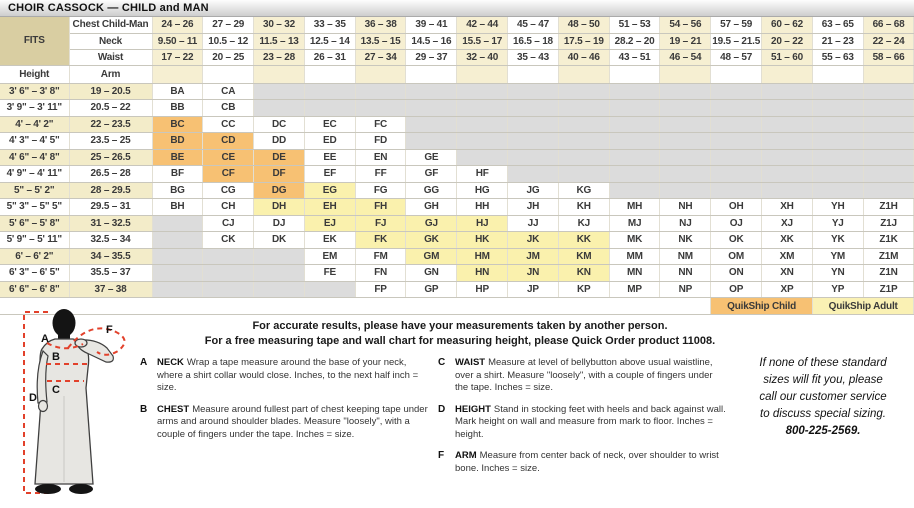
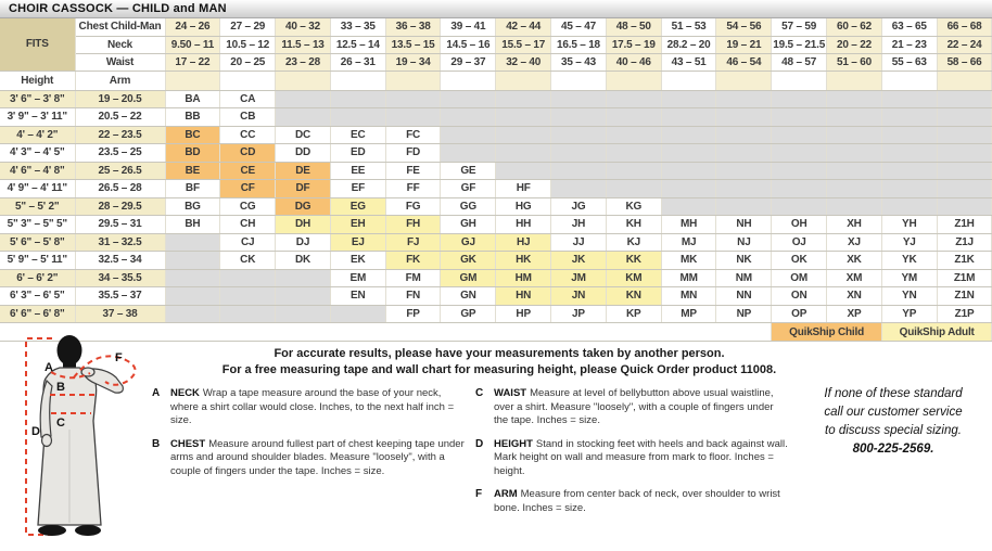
  CHOIR CASSOCK — CHILD and MAN
- FITS	Chest Child-Man	24 – 26	27 – 29	30 – 32	33 – 35	36 – 38	39 – 41	42 – 44	45 – 47	48 – 50	51 – 53	54 – 56	57 – 59	60 – 62	63 – 65	66 – 68
+ FITS	Chest Child-Man	24 – 26	27 – 29	40 – 32	33 – 35	36 – 38	39 – 41	42 – 44	45 – 47	48 – 50	51 – 53	54 – 56	57 – 59	60 – 62	63 – 65	66 – 68
  Neck	9.50 – 11	10.5 – 12	11.5 – 13	12.5 – 14	13.5 – 15	14.5 – 16	15.5 – 17	16.5 – 18	17.5 – 19	28.2 – 20	19 – 21	19.5 – 21.5	20 – 22	21 – 23	22 – 24
- Waist	17 – 22	20 – 25	23 – 28	26 – 31	27 – 34	29 – 37	32 – 40	35 – 43	40 – 46	43 – 51	46 – 54	48 – 57	51 – 60	55 – 63	58 – 66
+ Waist	17 – 22	20 – 25	23 – 28	26 – 31	19 – 34	29 – 37	32 – 40	35 – 43	40 – 46	43 – 51	46 – 54	48 – 57	51 – 60	55 – 63	58 – 66
  Height	Arm
  3' 6" – 3' 8"	19 – 20.5	BA	CA
  3' 9" – 3' 11"	20.5 – 22	BB	CB
  4' – 4' 2"	22 – 23.5	BC	CC	DC	EC	FC
  4' 3" – 4' 5"	23.5 – 25	BD	CD	DD	ED	FD
- 4' 6" – 4' 8"	25 – 26.5	BE	CE	DE	EE	EN	GE
+ 4' 6" – 4' 8"	25 – 26.5	BE	CE	DE	EE	FE	GE
  4' 9" – 4' 11"	26.5 – 28	BF	CF	DF	EF	FF	GF	HF
  5" – 5' 2"	28 – 29.5	BG	CG	DG	EG	FG	GG	HG	JG	KG
  5" 3" – 5" 5"	29.5 – 31	BH	CH	DH	EH	FH	GH	HH	JH	KH	MH	NH	OH	XH	YH	Z1H
  5' 6" – 5' 8"	31 – 32.5		CJ	DJ	EJ	FJ	GJ	HJ	JJ	KJ	MJ	NJ	OJ	XJ	YJ	Z1J
  5' 9" – 5' 11"	32.5 – 34		CK	DK	EK	FK	GK	HK	JK	KK	MK	NK	OK	XK	YK	Z1K
  6' – 6' 2"	34 – 35.5				EM	FM	GM	HM	JM	KM	MM	NM	OM	XM	YM	Z1M
- 6' 3" – 6' 5"	35.5 – 37				FE	FN	GN	HN	JN	KN	MN	NN	ON	XN	YN	Z1N
+ 6' 3" – 6' 5"	35.5 – 37				EN	FN	GN	HN	JN	KN	MN	NN	ON	XN	YN	Z1N
  6' 6" – 6' 8"	37 – 38					FP	GP	HP	JP	KP	MP	NP	OP	XP	YP	Z1P
  	QuikShip Child	QuikShip Adult
  A
  B
  C
  D
  F
  For accurate results, please have your measurements taken by another person.
  For a free measuring tape and wall chart for measuring height, please Quick Order product 11008.
  A
  NECK Wrap a tape measure around the base of your neck, where a shirt collar would close. Inches, to the next half inch = size.
  B
  CHEST Measure around fullest part of chest keeping tape under arms and around shoulder blades. Measure "loosely", with a couple of fingers under the tape. Inches = size.
  C
  WAIST Measure at level of bellybutton above usual waistline, over a shirt. Measure "loosely", with a couple of fingers under the tape. Inches = size.
  D
  HEIGHT Stand in stocking feet with heels and back against wall. Mark height on wall and measure from mark to floor. Inches = height.
  F
  ARM Measure from center back of neck, over shoulder to wrist bone. Inches = size.
  If none of these standard
- sizes will fit you, please
  call our customer service
  to discuss special sizing.
  800-225-2569.
